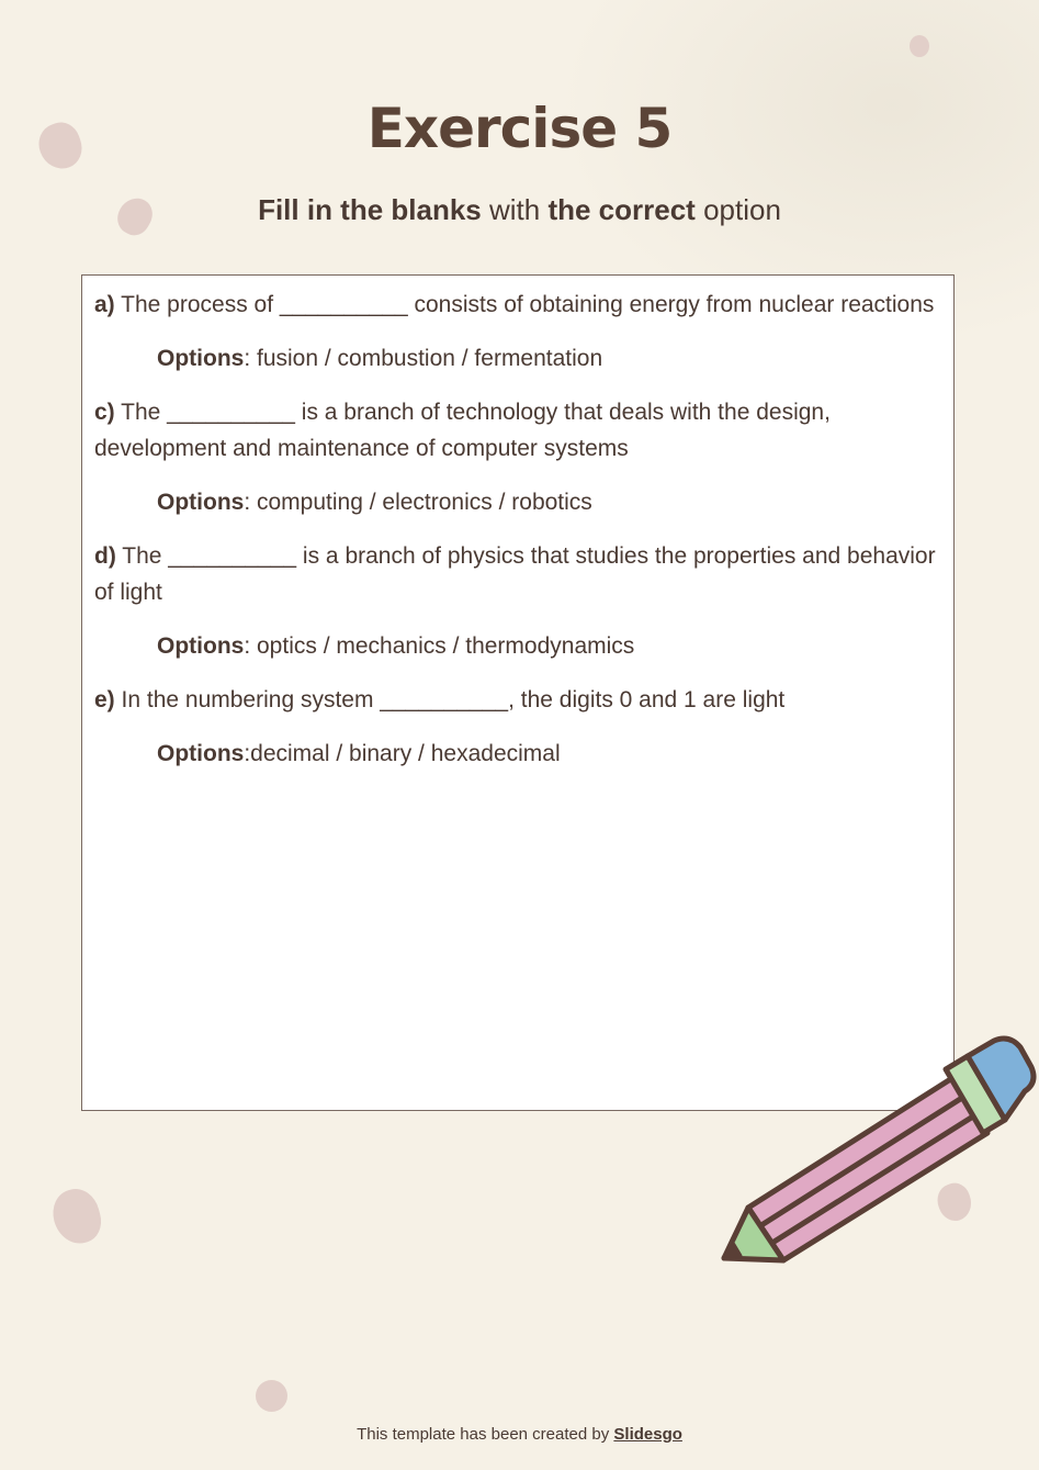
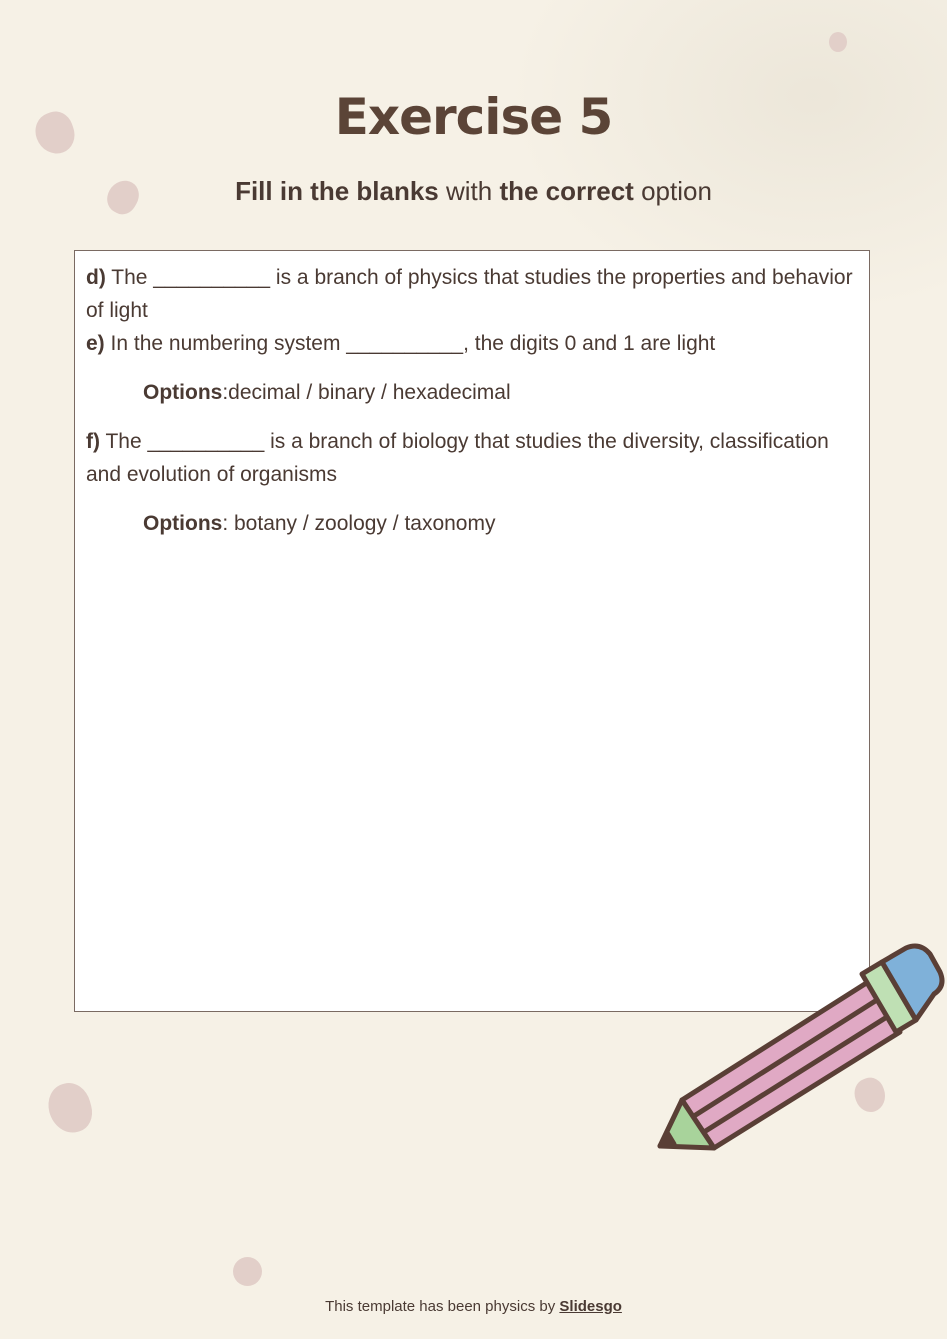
  Exercise 5
  Fill in the blanks with the correct option
- a) The process of __________ consists of obtaining energy from nuclear reactions
- Options: fusion / combustion / fermentation
- c) The __________ is a branch of technology that deals with the design, development and maintenance of computer systems
- Options: computing / electronics / robotics
  d) The __________ is a branch of physics that studies the properties and behavior of light
- Options: optics / mechanics / thermodynamics
  e) In the numbering system __________, the digits 0 and 1 are light
  Options:decimal / binary / hexadecimal
+ f) The __________ is a branch of biology that studies the diversity, classification and evolution of organisms
+ Options: botany / zoology / taxonomy
- This template has been created by Slidesgo
+ This template has been physics by Slidesgo
